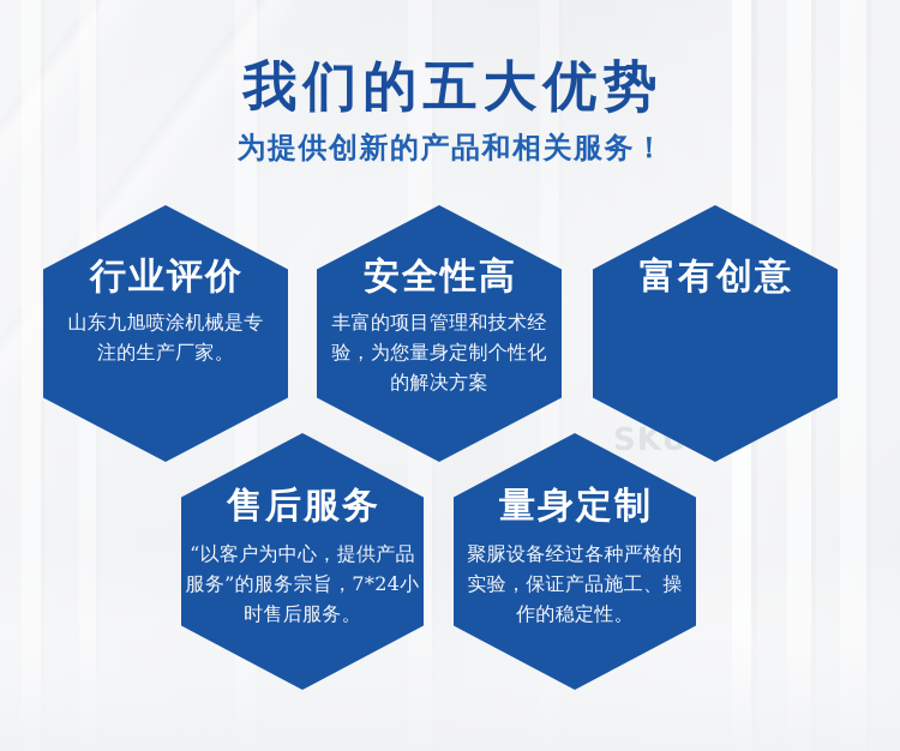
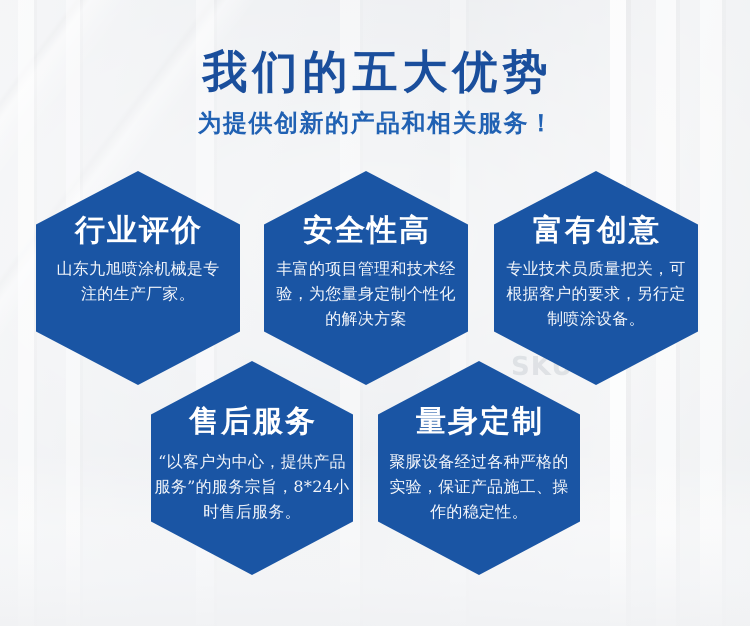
  我们的五大优势
  为提供创新的产品和相关服务！
  行业评价
  山东九旭喷涂机械是专注的生产厂家。
  安全性高
  丰富的项目管理和技术经验，为您量身定制个性化的解决方案
  富有创意
+ 专业技术员质量把关，可根据客户的要求，另行定制喷涂设备。
  售后服务
- “以客户为中心，提供产品服务”的服务宗旨，7*24小时售后服务。
+ “以客户为中心，提供产品服务”的服务宗旨，8*24小时售后服务。
  量身定制
  聚脲设备经过各种严格的实验，保证产品施工、操作的稳定性。
